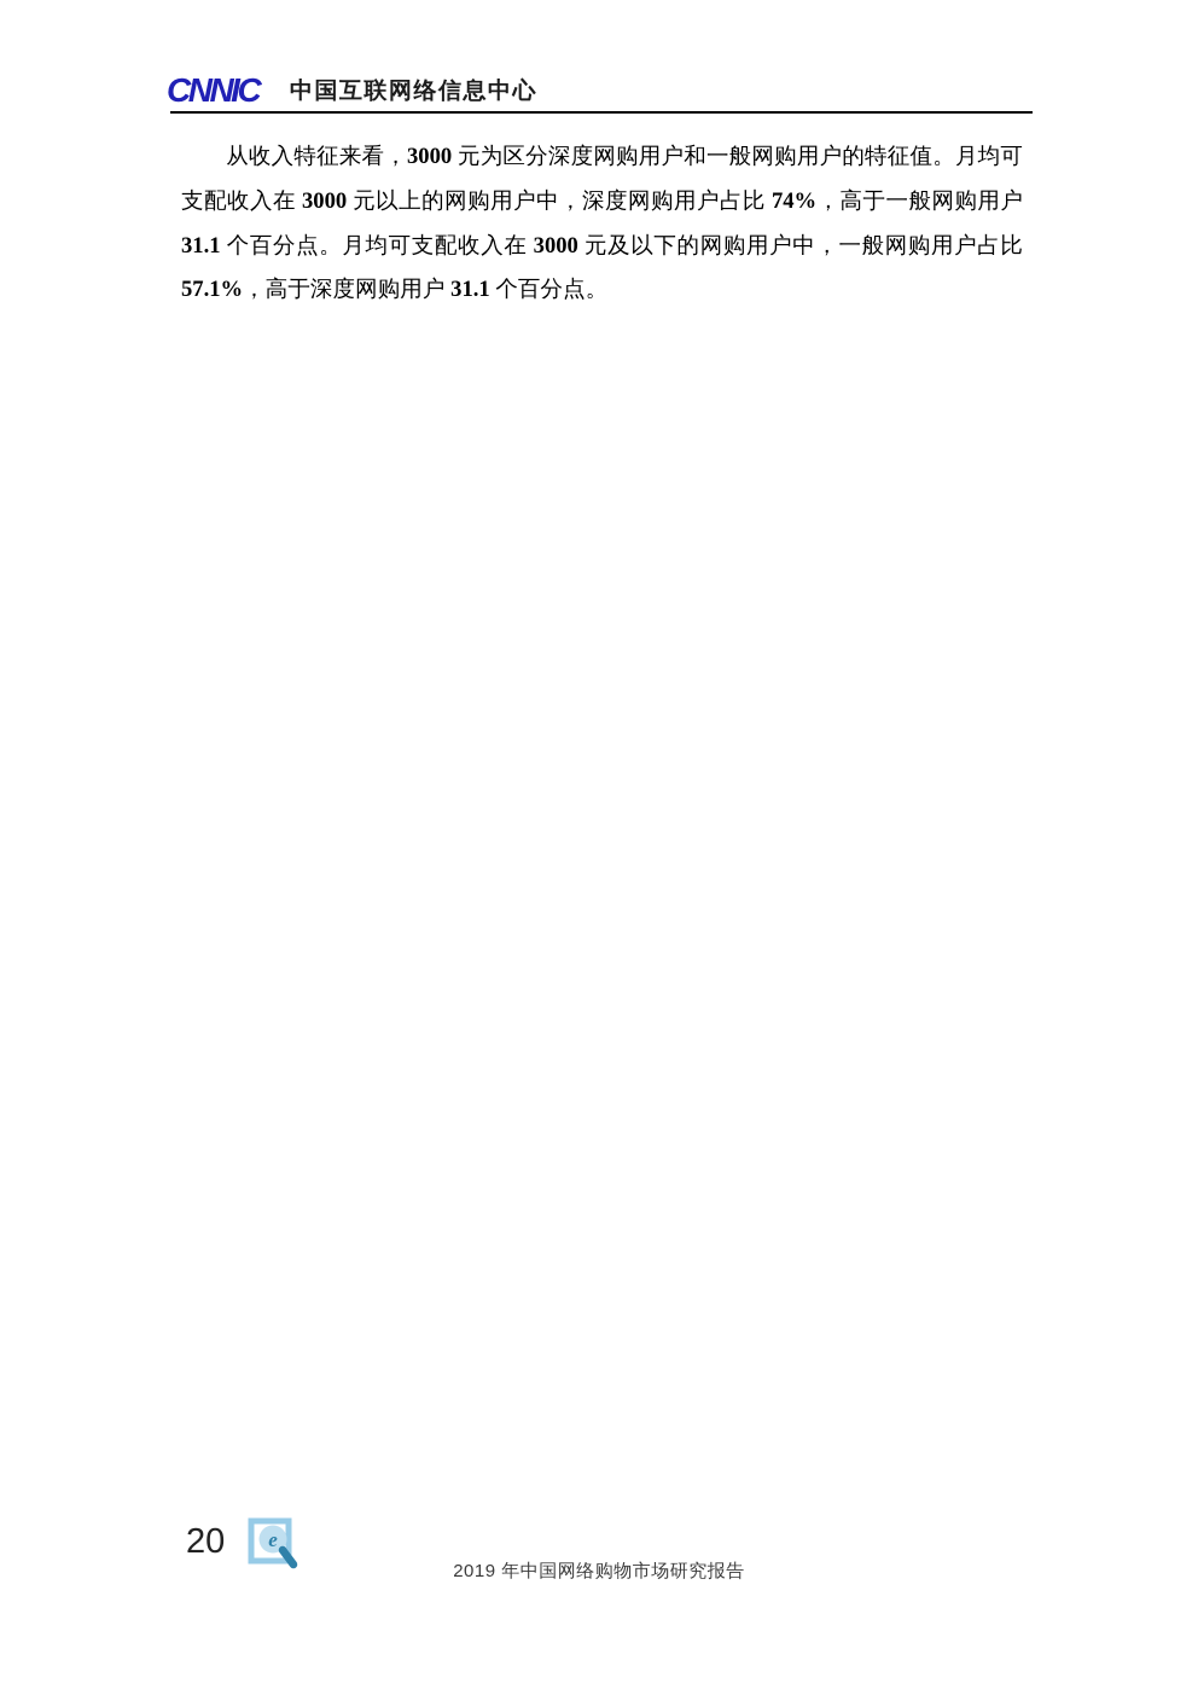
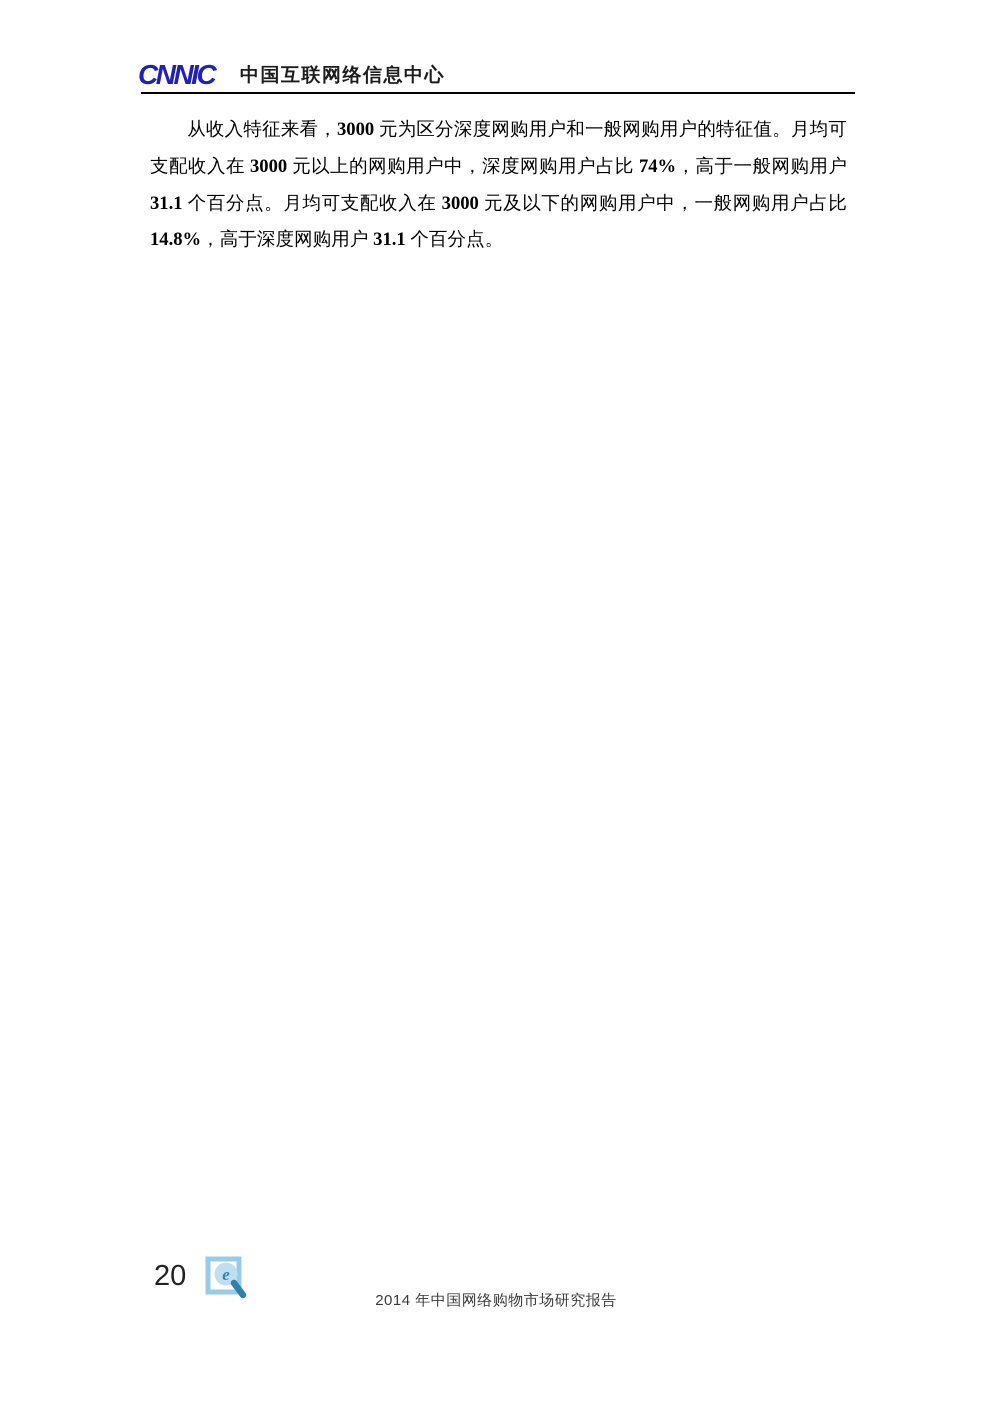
  CNNIC
  中国互联网络信息中心
- 从收入特征来看，3000 元为区分深度网购用户和一般网购用户的特征值。月均可支配收入在 3000 元以上的网购用户中，深度网购用户占比 74%，高于一般网购用户 31.1 个百分点。月均可支配收入在 3000 元及以下的网购用户中，一般网购用户占比 57.1%，高于深度网购用户 31.1 个百分点。
+ 从收入特征来看，3000 元为区分深度网购用户和一般网购用户的特征值。月均可支配收入在 3000 元以上的网购用户中，深度网购用户占比 74%，高于一般网购用户 31.1 个百分点。月均可支配收入在 3000 元及以下的网购用户中，一般网购用户占比 14.8%，高于深度网购用户 31.1 个百分点。
  20
  e
- 2019 年中国网络购物市场研究报告
+ 2014 年中国网络购物市场研究报告
